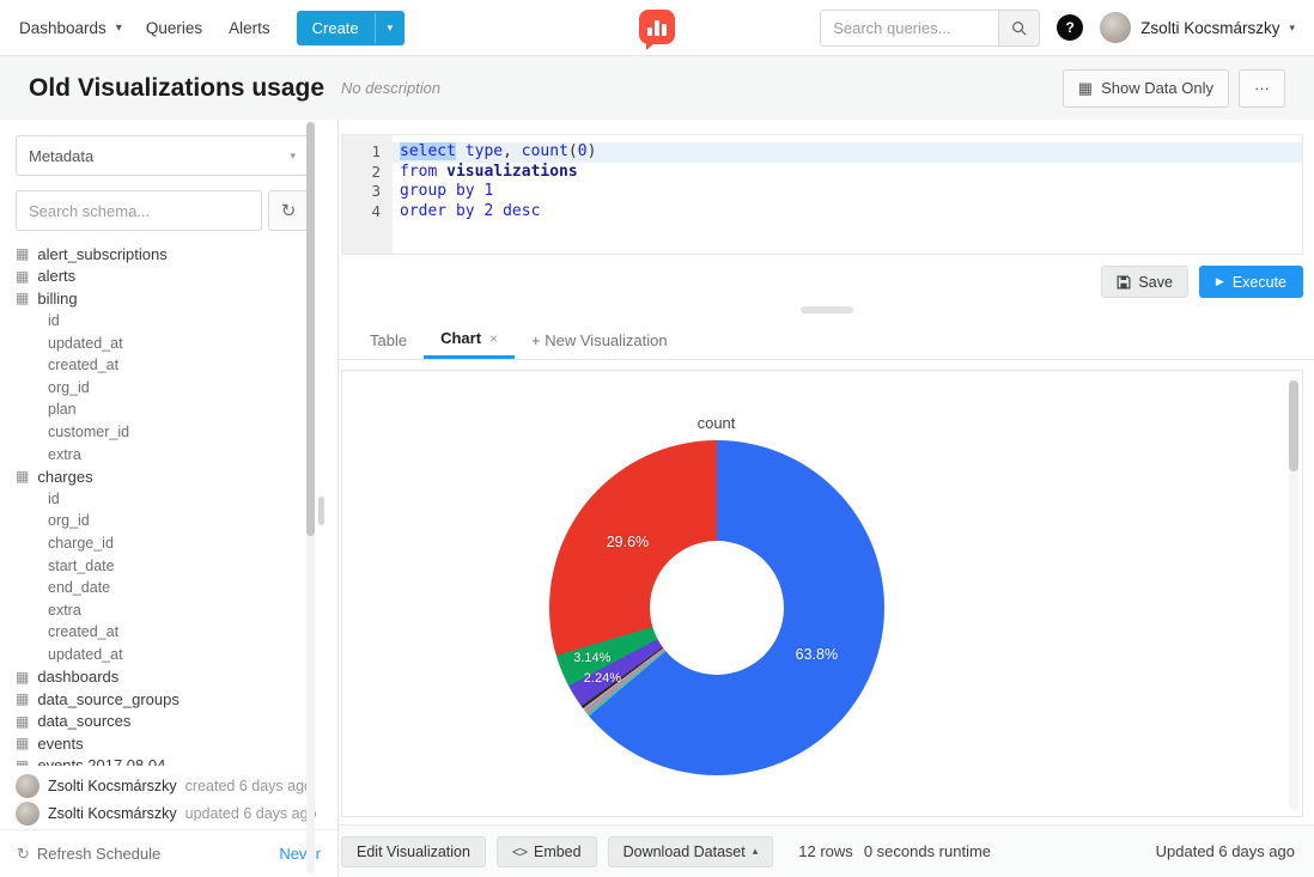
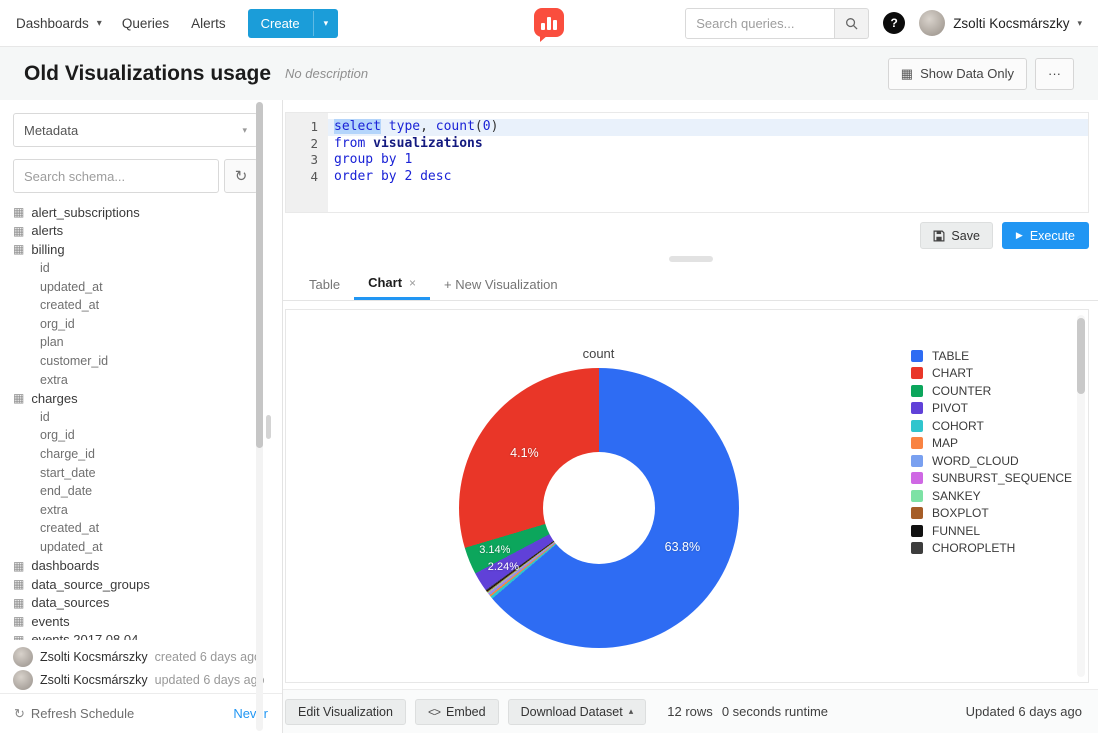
  Dashboards
  ▾
  Queries
  Alerts
  Create
  ▾
  Search queries...
  ?
  Zsolti Kocsmárszky
  ▾
  Old Visualizations usage
  No description
  ▦
  Show Data Only
  ···
  Metadata
  ▾
  Search schema...
  ↻
  ▦
  alert_subscriptions
  ▦
  alerts
  ▦
  billing
  id
  updated_at
  created_at
  org_id
  plan
  customer_id
  extra
  ▦
  charges
  id
  org_id
  charge_id
  start_date
  end_date
  extra
  created_at
  updated_at
  ▦
  dashboards
  ▦
  data_source_groups
  ▦
  data_sources
  ▦
  events
  ▦
  events 2017 08 04
  Zsolti Kocsmárszky
  created 6 days ag
  Zsolti Kocsmárszky
  updated 6 days ag
  ↻
  Refresh Schedule
  Nevr
  1
  2
  3
  4
  select type, count(0)
  from visualizations
  group by 1
  order by 2 desc
  Save
  ▶
  Execute
  Table
  Chart
  ×
  + New Visualization
  count
  63.8%
  2.24%
  3.14%
- 29.6%
+ 4.1%
+ TABLE
+ CHART
+ COUNTER
+ PIVOT
+ COHORT
+ MAP
+ WORD_CLOUD
+ SUNBURST_SEQUENCE
+ SANKEY
+ BOXPLOT
+ FUNNEL
+ CHOROPLETH
  Edit Visualization
  <>
  Embed
  Download Dataset
  ▴
  12 rows
  0 seconds runtime
  Updated 6 days ago
